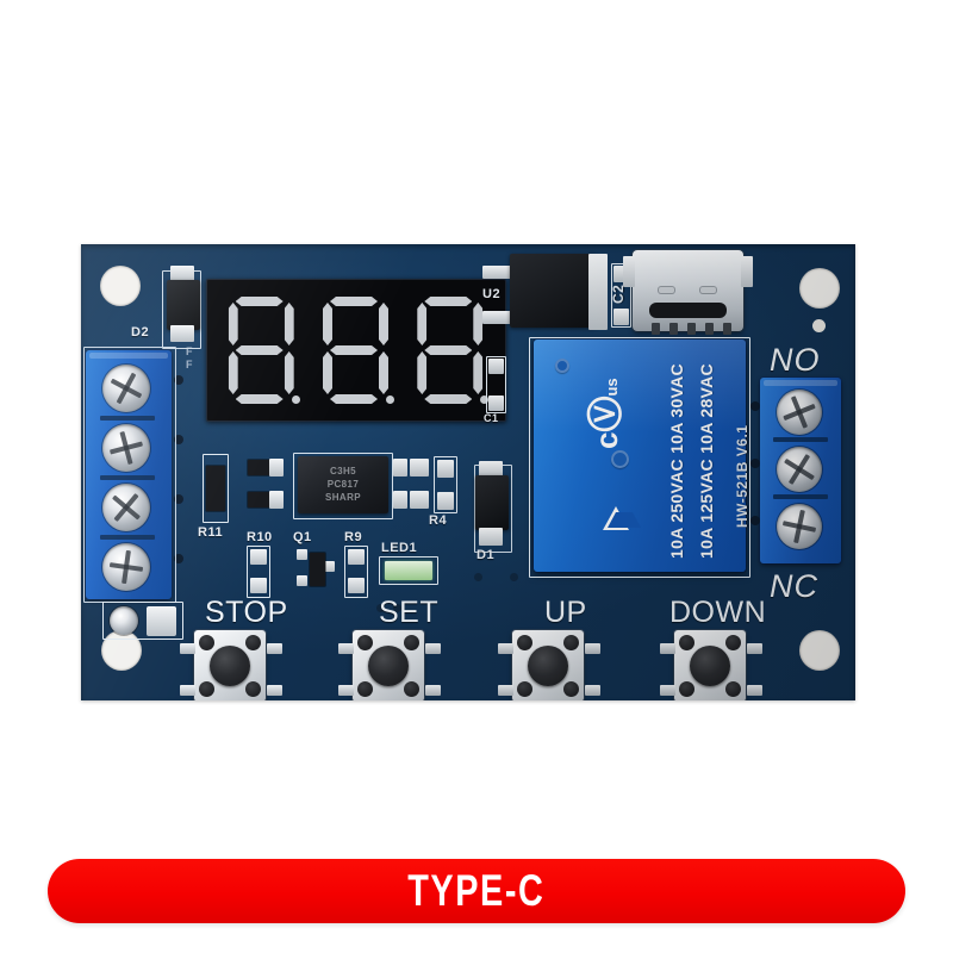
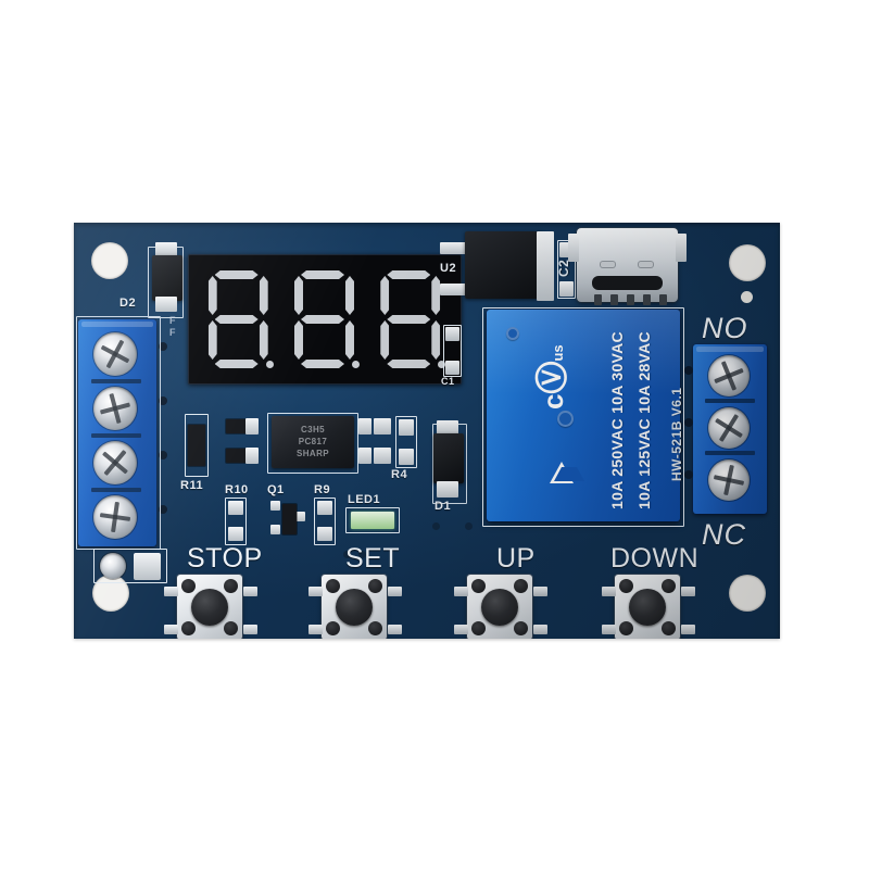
- TYPE-C
